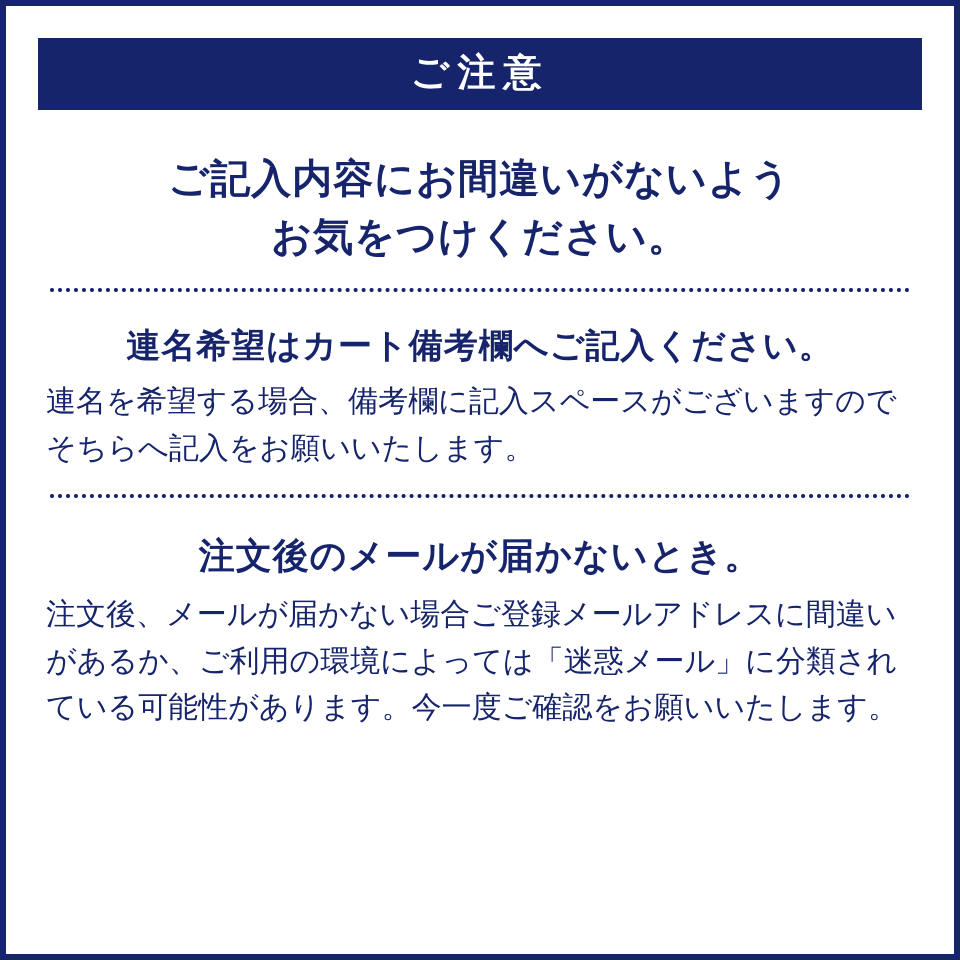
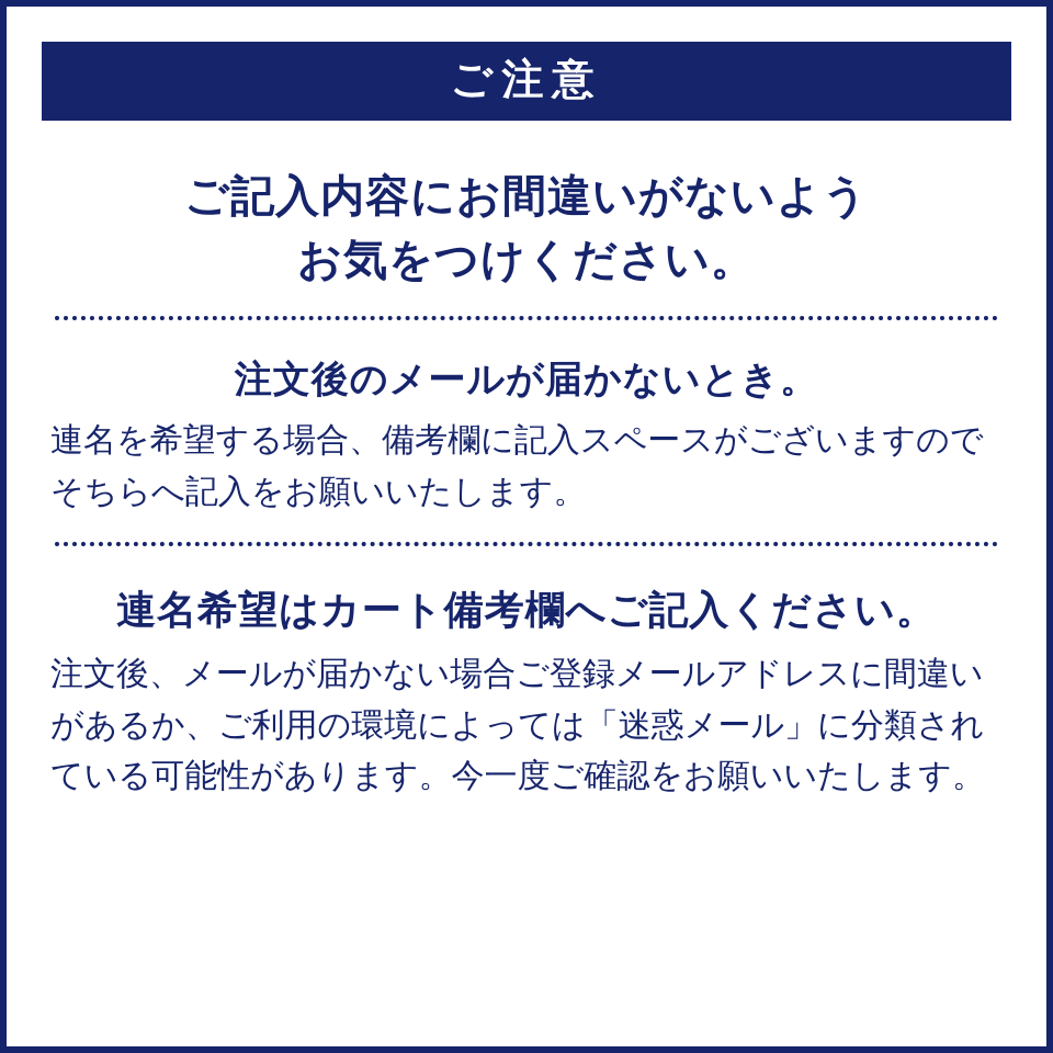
  ご注意
  ご記入内容にお間違いがないよう
  お気をつけください。
- 連名希望はカート備考欄へご記入ください。
+ 注文後のメールが届かないとき。
  連名を希望する場合、備考欄に記入スペースがございますのでそちらへ記入をお願いいたします。
- 注文後のメールが届かないとき。
+ 連名希望はカート備考欄へご記入ください。
  注文後、メールが届かない場合ご登録メールアドレスに間違いがあるか、ご利用の環境によっては「迷惑メール」に分類されている可能性があります。今一度ご確認をお願いいたします。
